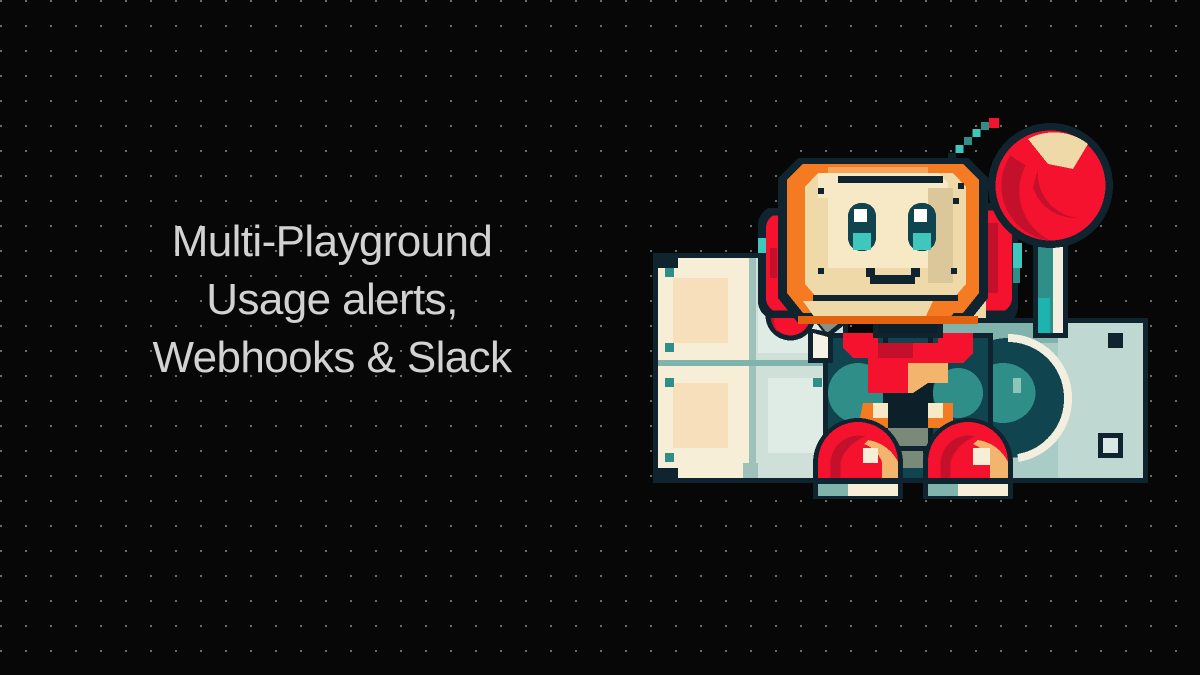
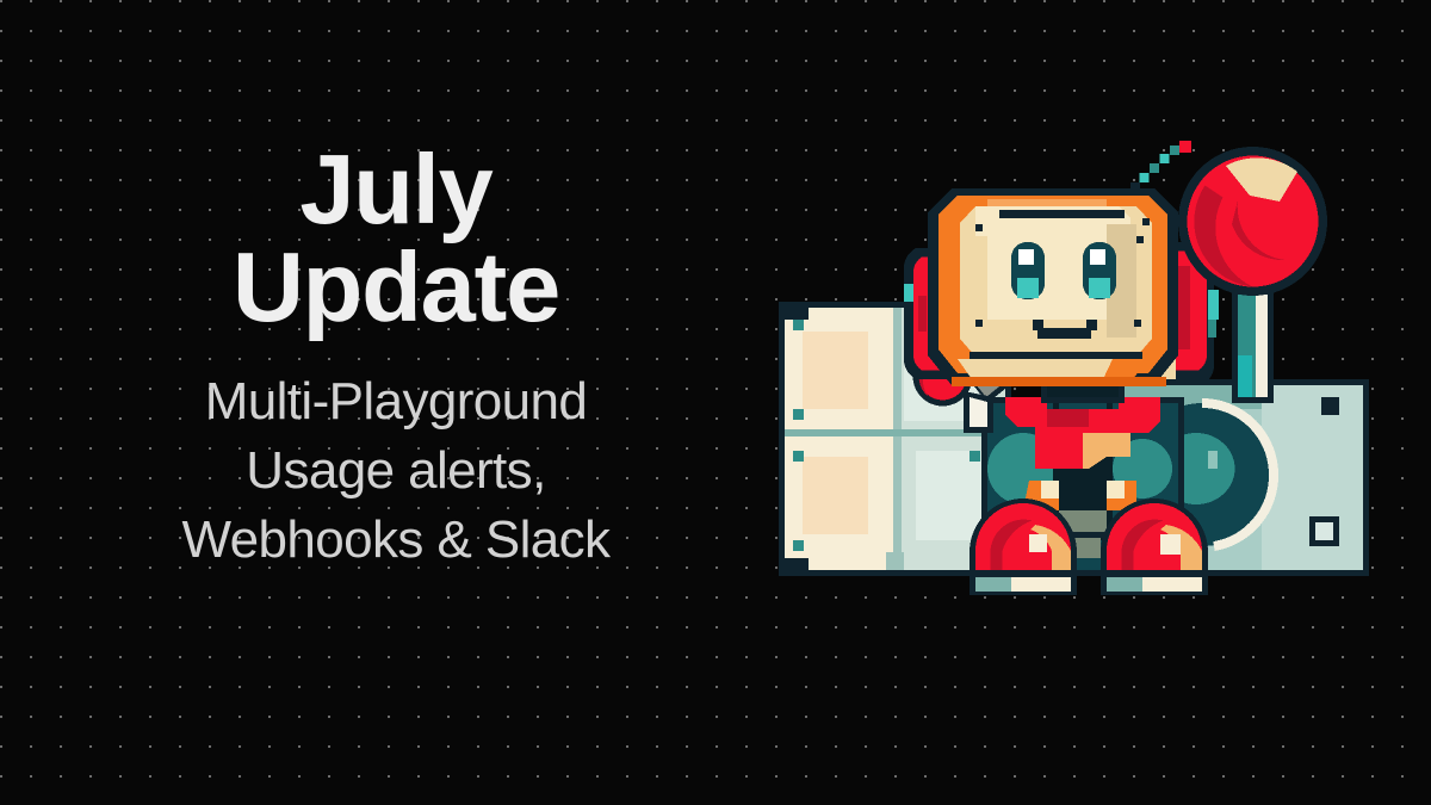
+ July
+ Update
  Multi-Playground
  Usage alerts,
  Webhooks & Slack
